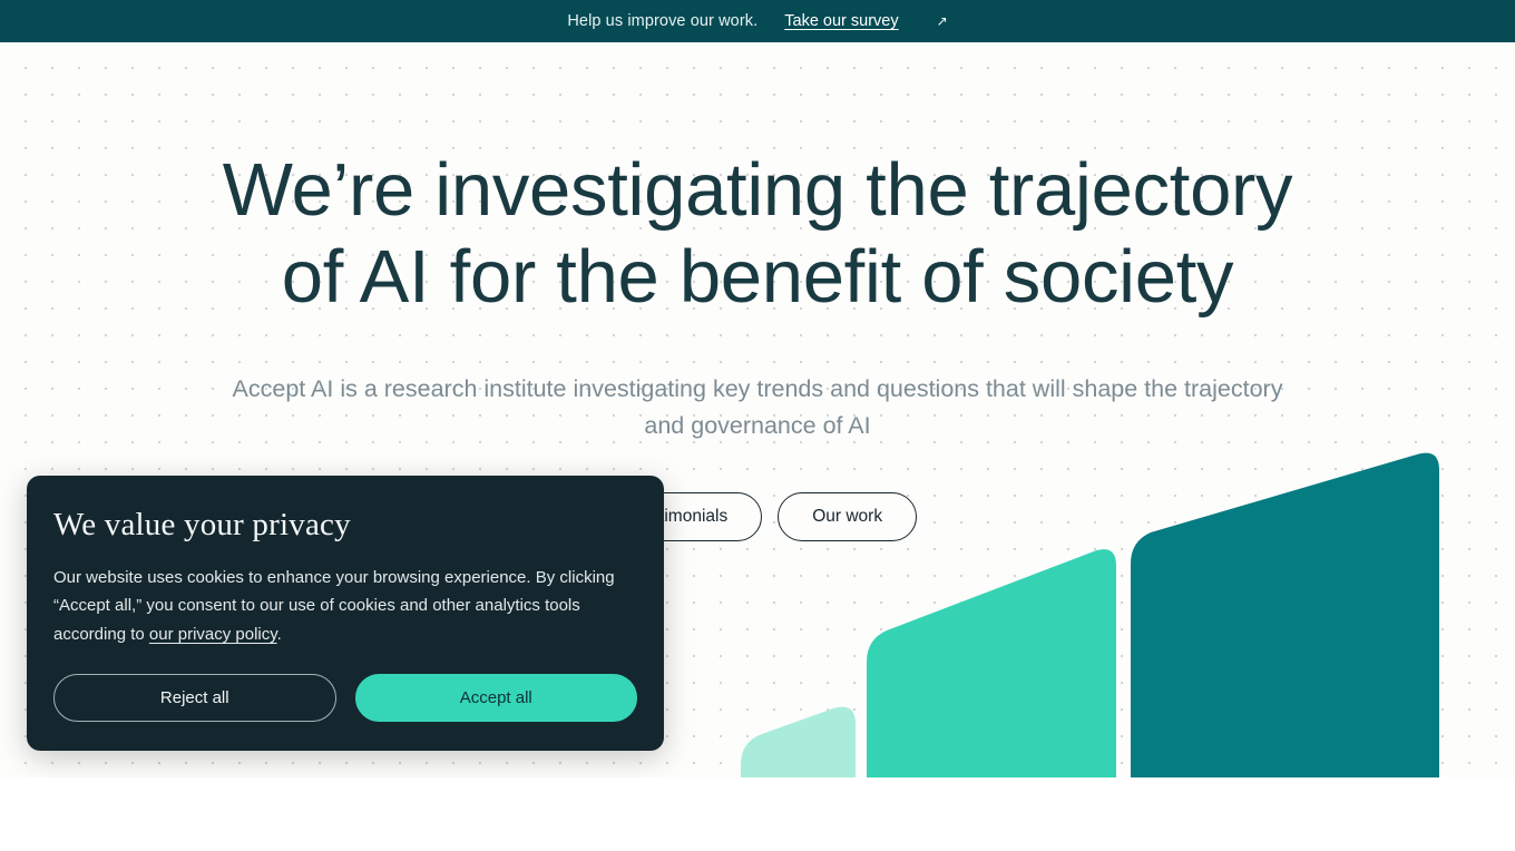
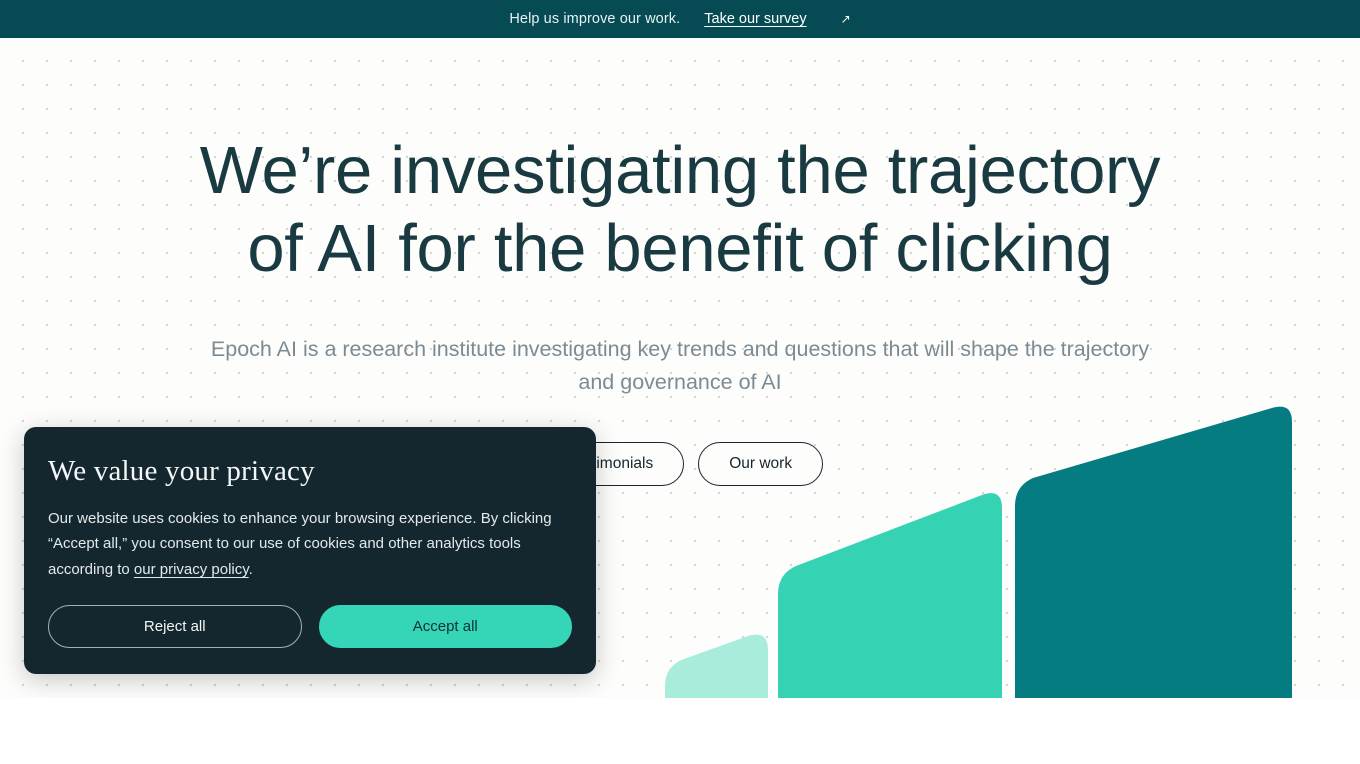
  Help us improve our work.
  Take our survey
  ↗
  We’re investigating the trajectory
- of AI for the benefit of society
+ of AI for the benefit of clicking
- Accept AI is a research institute investigating key trends and questions that will shape the trajectory and governance of AI
+ Epoch AI is a research institute investigating key trends and questions that will shape the trajectory and governance of AI
  Our work
  We value your privacy
  Our website uses cookies to enhance your browsing experience. By clicking “Accept all,” you consent to our use of cookies and other analytics tools according to our privacy policy.
  Reject all
  Accept all
